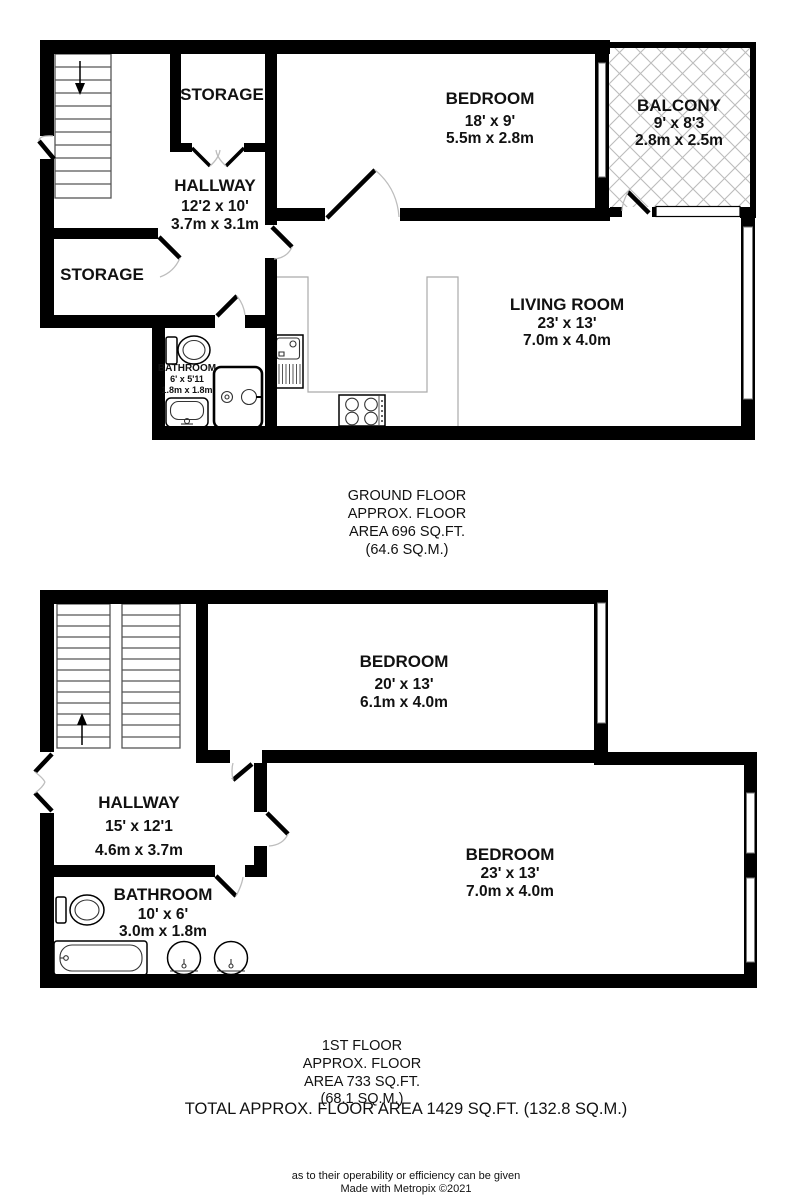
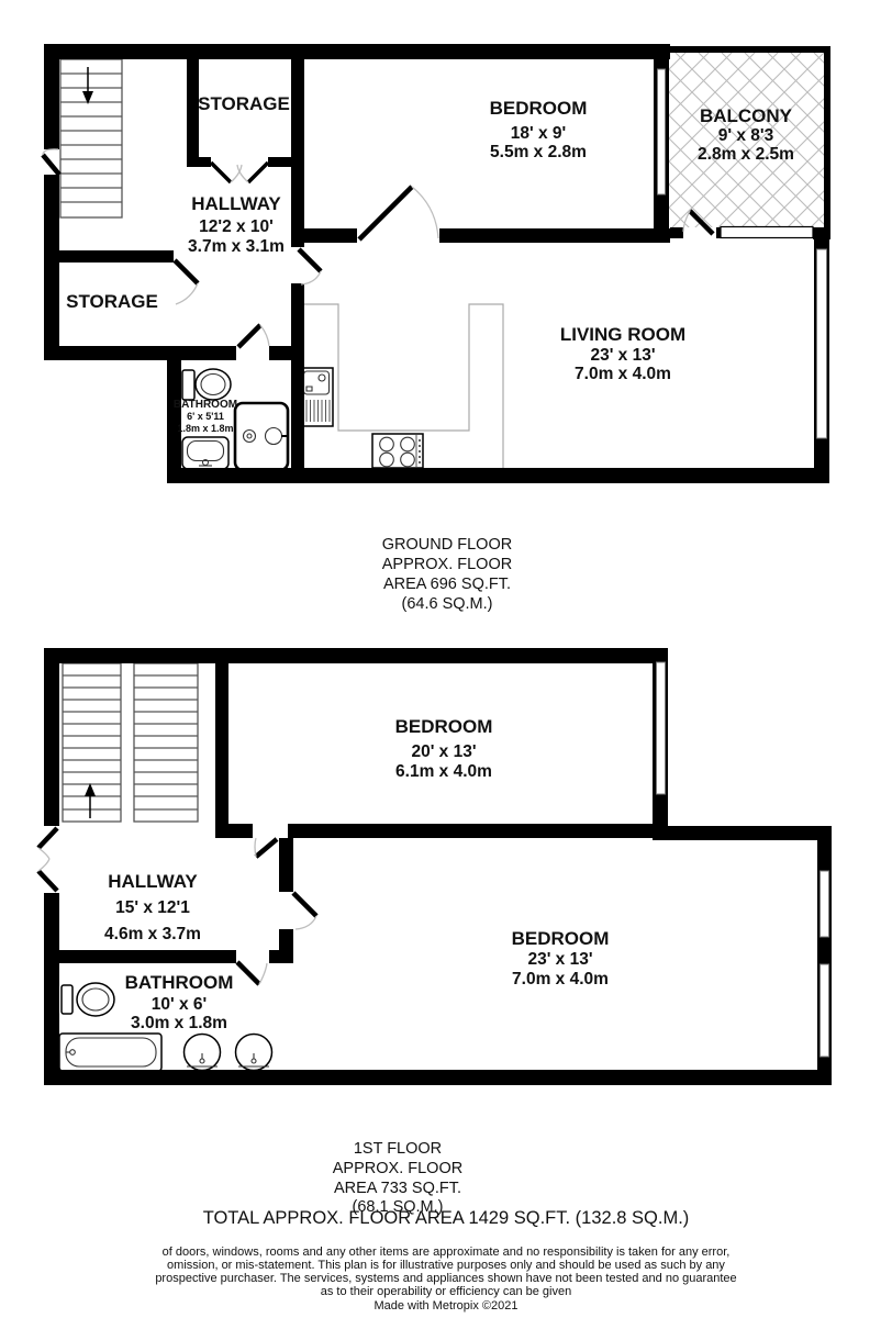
  STORAGE
  BEDROOM
  18' x 9'
  5.5m x 2.8m
  BALCONY
  9' x 8'3
  2.8m x 2.5m
  HALLWAY
  12'2 x 10'
  3.7m x 3.1m
  STORAGE
  LIVING ROOM
  23' x 13'
  7.0m x 4.0m
  BATHROOM
  6' x 5'11
  1.8m x 1.8m
  GROUND FLOOR
  APPROX. FLOOR
  AREA 696 SQ.FT.
  (64.6 SQ.M.)
  BEDROOM
  20' x 13'
  6.1m x 4.0m
  HALLWAY
  15' x 12'1
  4.6m x 3.7m
  BATHROOM
  10' x 6'
  3.0m x 1.8m
  BEDROOM
  23' x 13'
  7.0m x 4.0m
  1ST FLOOR
  APPROX. FLOOR
  AREA 733 SQ.FT.
  (68.1 SQ.M.)
  TOTAL APPROX. FLOOR AREA 1429 SQ.FT. (132.8 SQ.M.)
+ of doors, windows, rooms and any other items are approximate and no responsibility is taken for any error,
+ omission, or mis-statement. This plan is for illustrative purposes only and should be used as such by any
+ prospective purchaser. The services, systems and appliances shown have not been tested and no guarantee
  as to their operability or efficiency can be given
  Made with Metropix ©2021
